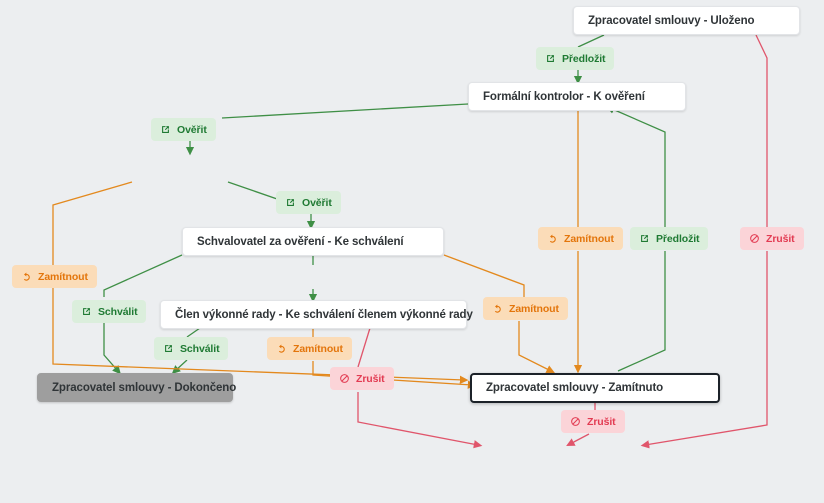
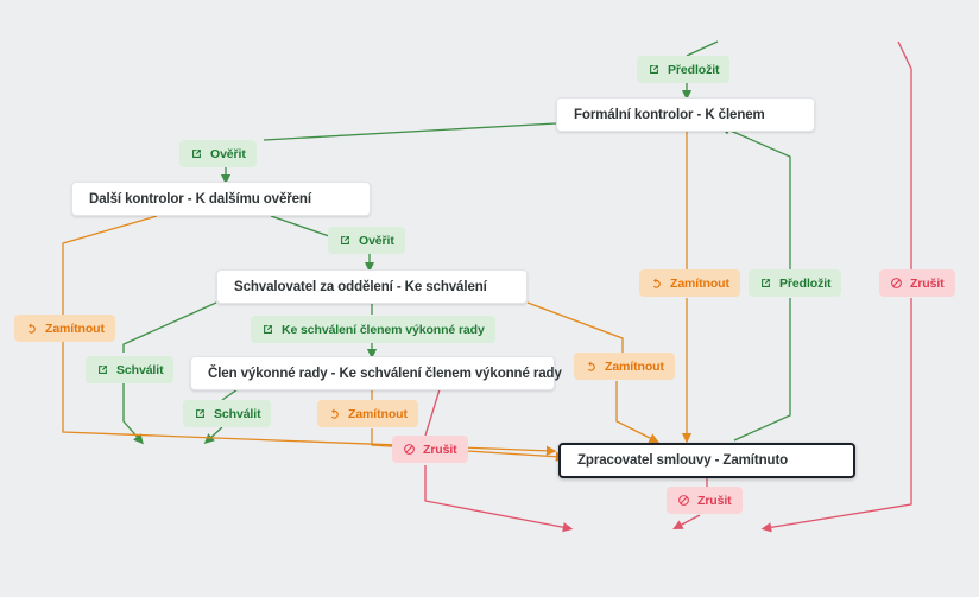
- Zpracovatel smlouvy - Uloženo
- Formální kontrolor - K ověření
+ Formální kontrolor - K členem
+ Další kontrolor - K dalšímu ověření
- Schvalovatel za ověření - Ke schválení
+ Schvalovatel za oddělení - Ke schválení
  Člen výkonné rady - Ke schválení členem výkonné rady
- Zpracovatel smlouvy - Dokončeno
  Zpracovatel smlouvy - Zamítnuto
  Předložit
  Ověřit
  Ověřit
+ Ke schválení členem výkonné rady
  Schválit
  Schválit
  Zamítnout
  Zamítnout
  Zamítnout
  Zamítnout
  Předložit
  Zrušit
  Zrušit
  Zrušit
